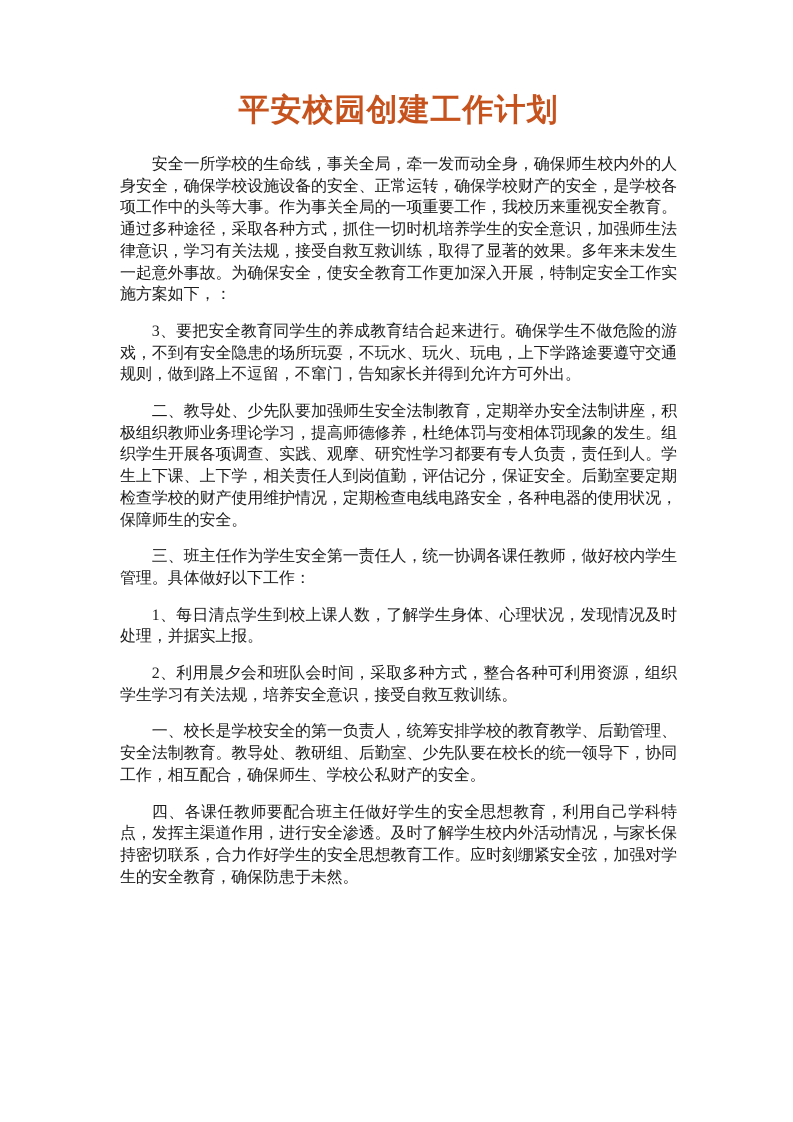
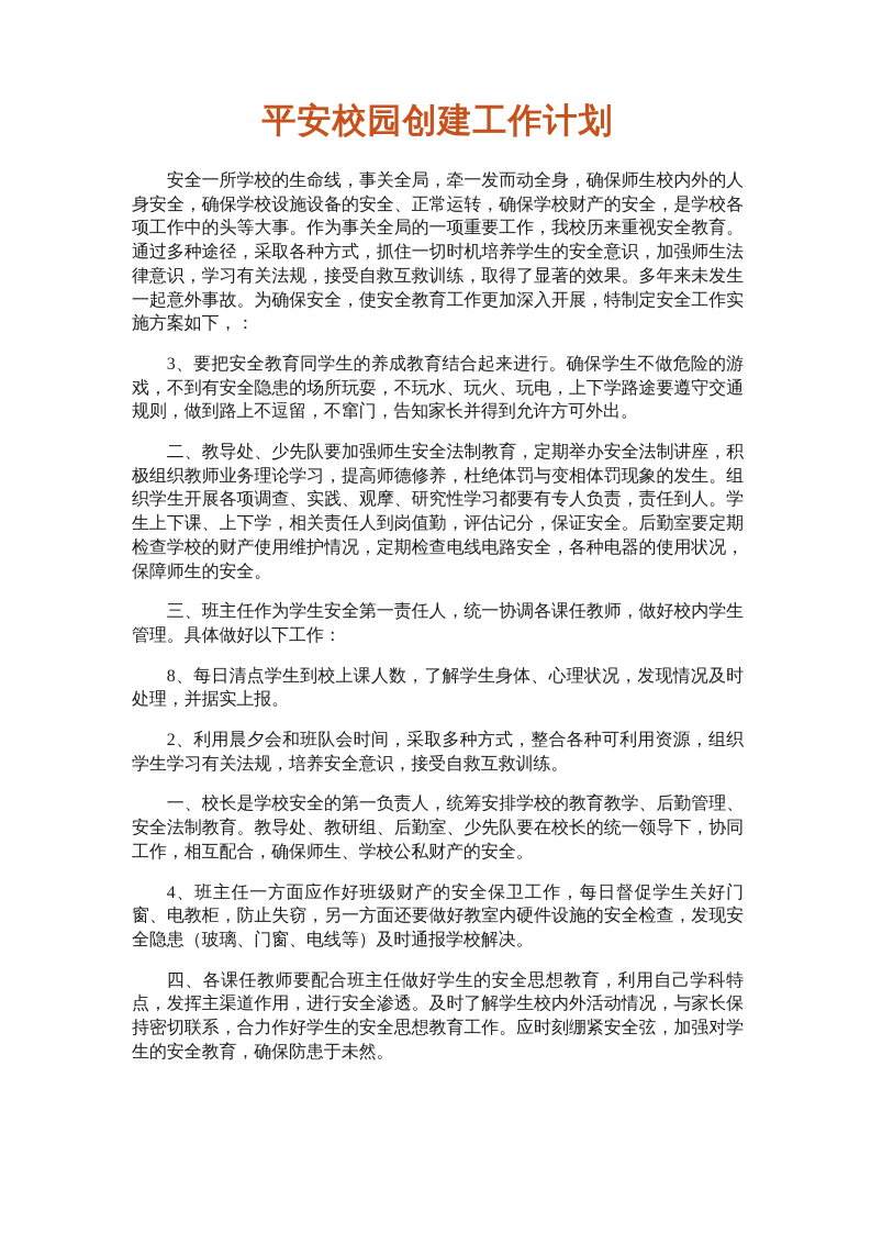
  平安校园创建工作计划
  安全一所学校的生命线，事关全局，牵一发而动全身，确保师生校内外的人身安全，确保学校设施设备的安全、正常运转，确保学校财产的安全，是学校各项工作中的头等大事。作为事关全局的一项重要工作，我校历来重视安全教育。通过多种途径，采取各种方式，抓住一切时机培养学生的安全意识，加强师生法律意识，学习有关法规，接受自救互救训练，取得了显著的效果。多年来未发生一起意外事故。为确保安全，使安全教育工作更加深入开展，特制定安全工作实施方案如下，：
  3、要把安全教育同学生的养成教育结合起来进行。确保学生不做危险的游戏，不到有安全隐患的场所玩耍，不玩水、玩火、玩电，上下学路途要遵守交通规则，做到路上不逗留，不窜门，告知家长并得到允许方可外出。
  二、教导处、少先队要加强师生安全法制教育，定期举办安全法制讲座，积极组织教师业务理论学习，提高师德修养，杜绝体罚与变相体罚现象的发生。组织学生开展各项调查、实践、观摩、研究性学习都要有专人负责，责任到人。学生上下课、上下学，相关责任人到岗值勤，评估记分，保证安全。后勤室要定期检查学校的财产使用维护情况，定期检查电线电路安全，各种电器的使用状况，保障师生的安全。
  三、班主任作为学生安全第一责任人，统一协调各课任教师，做好校内学生管理。具体做好以下工作：
- 1、每日清点学生到校上课人数，了解学生身体、心理状况，发现情况及时处理，并据实上报。
+ 8、每日清点学生到校上课人数，了解学生身体、心理状况，发现情况及时处理，并据实上报。
  2、利用晨夕会和班队会时间，采取多种方式，整合各种可利用资源，组织学生学习有关法规，培养安全意识，接受自救互救训练。
  一、校长是学校安全的第一负责人，统筹安排学校的教育教学、后勤管理、安全法制教育。教导处、教研组、后勤室、少先队要在校长的统一领导下，协同工作，相互配合，确保师生、学校公私财产的安全。
+ 4、班主任一方面应作好班级财产的安全保卫工作，每日督促学生关好门窗、电教柜，防止失窃，另一方面还要做好教室内硬件设施的安全检查，发现安全隐患（玻璃、门窗、电线等）及时通报学校解决。
  四、各课任教师要配合班主任做好学生的安全思想教育，利用自己学科特点，发挥主渠道作用，进行安全渗透。及时了解学生校内外活动情况，与家长保持密切联系，合力作好学生的安全思想教育工作。应时刻绷紧安全弦，加强对学生的安全教育，确保防患于未然。
